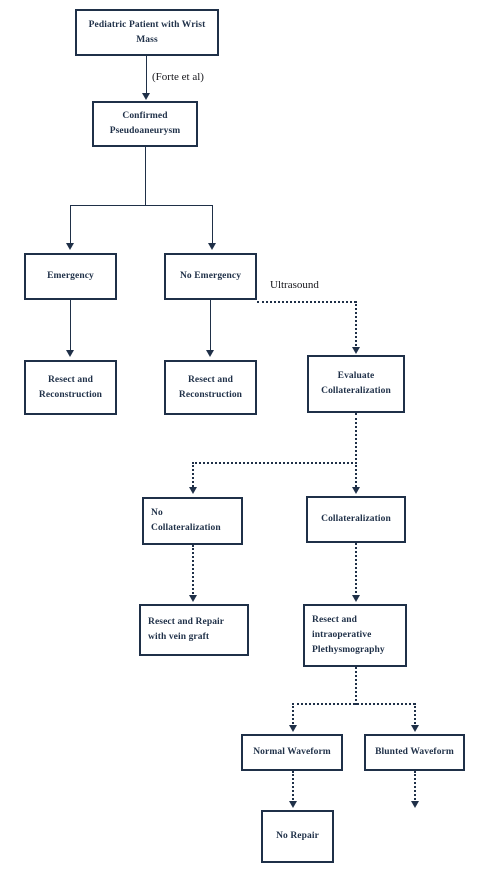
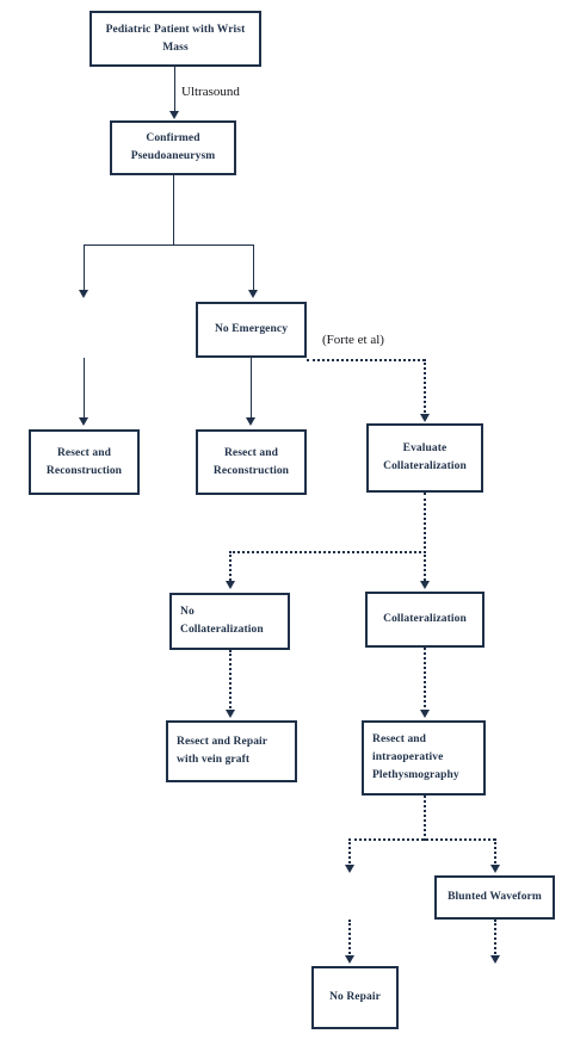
  Pediatric Patient with Wrist Mass
- (Forte et al)
+ Ultrasound
  Confirmed
  Pseudoaneurysm
- Emergency
  No Emergency
- Ultrasound
+ (Forte et al)
  Resect and
  Reconstruction
  Resect and
  Reconstruction
  Evaluate
  Collateralization
  No
  Collateralization
  Collateralization
  Resect and Repair
  with vein graft
  Resect and
  intraoperative
  Plethysmography
- Normal Waveform
  Blunted Waveform
  No Repair
